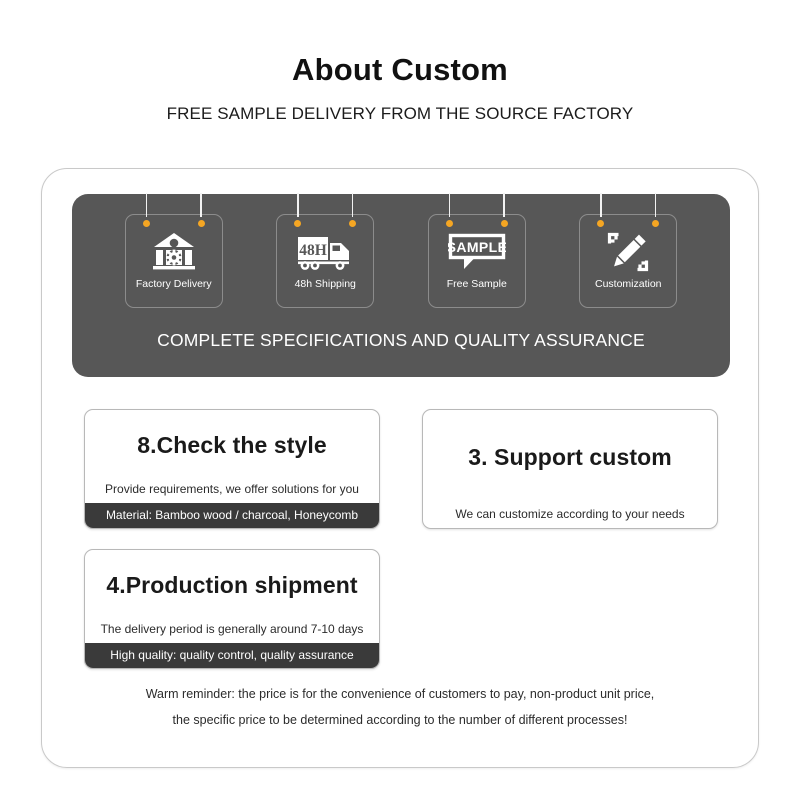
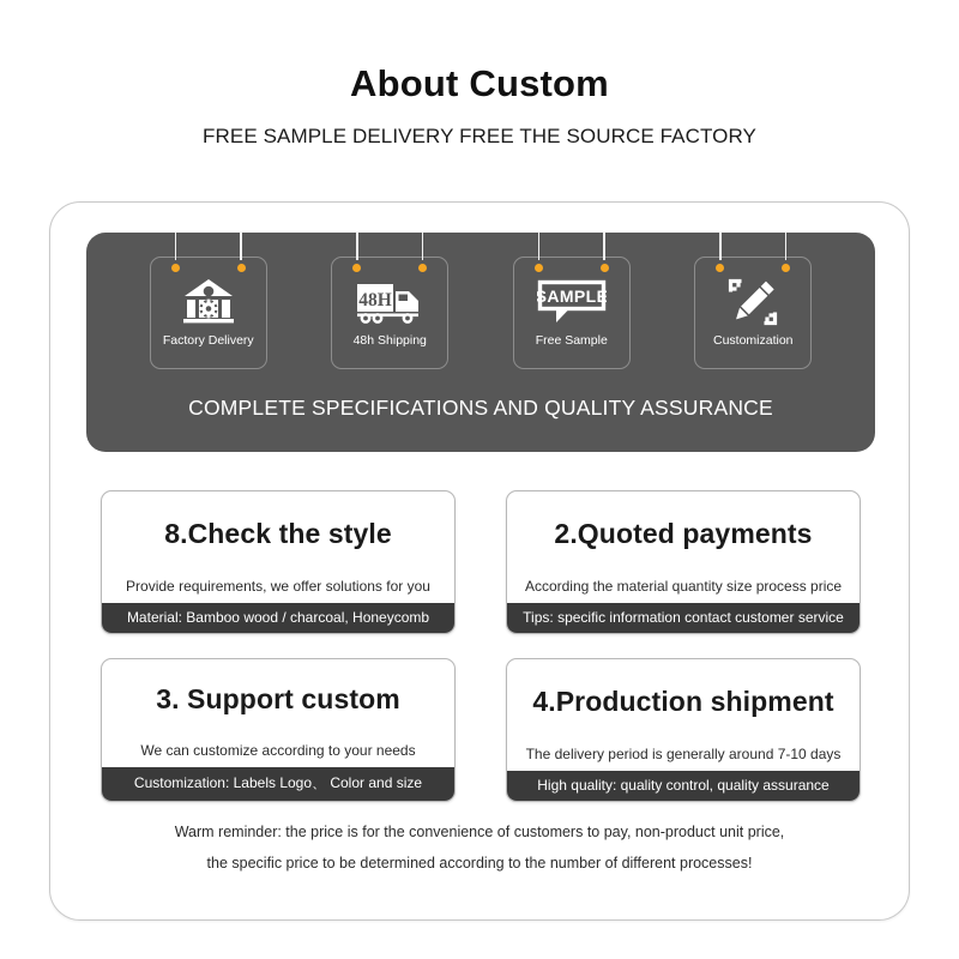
  About Custom
- FREE SAMPLE DELIVERY FROM THE SOURCE FACTORY
+ FREE SAMPLE DELIVERY FREE THE SOURCE FACTORY
  Factory Delivery
  48H
  48h Shipping
  SAMPLE
  Free Sample
  Customization
  COMPLETE SPECIFICATIONS AND QUALITY ASSURANCE
  8.Check the style
  Provide requirements, we offer solutions for you
  Material: Bamboo wood / charcoal, Honeycomb
+ 2.Quoted payments
+ According the material quantity size process price
+ Tips: specific information contact customer service
  3. Support custom
  We can customize according to your needs
+ Customization: Labels Logo、 Color and size
  4.Production shipment
  The delivery period is generally around 7-10 days
  High quality: quality control, quality assurance
  Warm reminder: the price is for the convenience of customers to pay, non-product unit price,
  the specific price to be determined according to the number of different processes!
